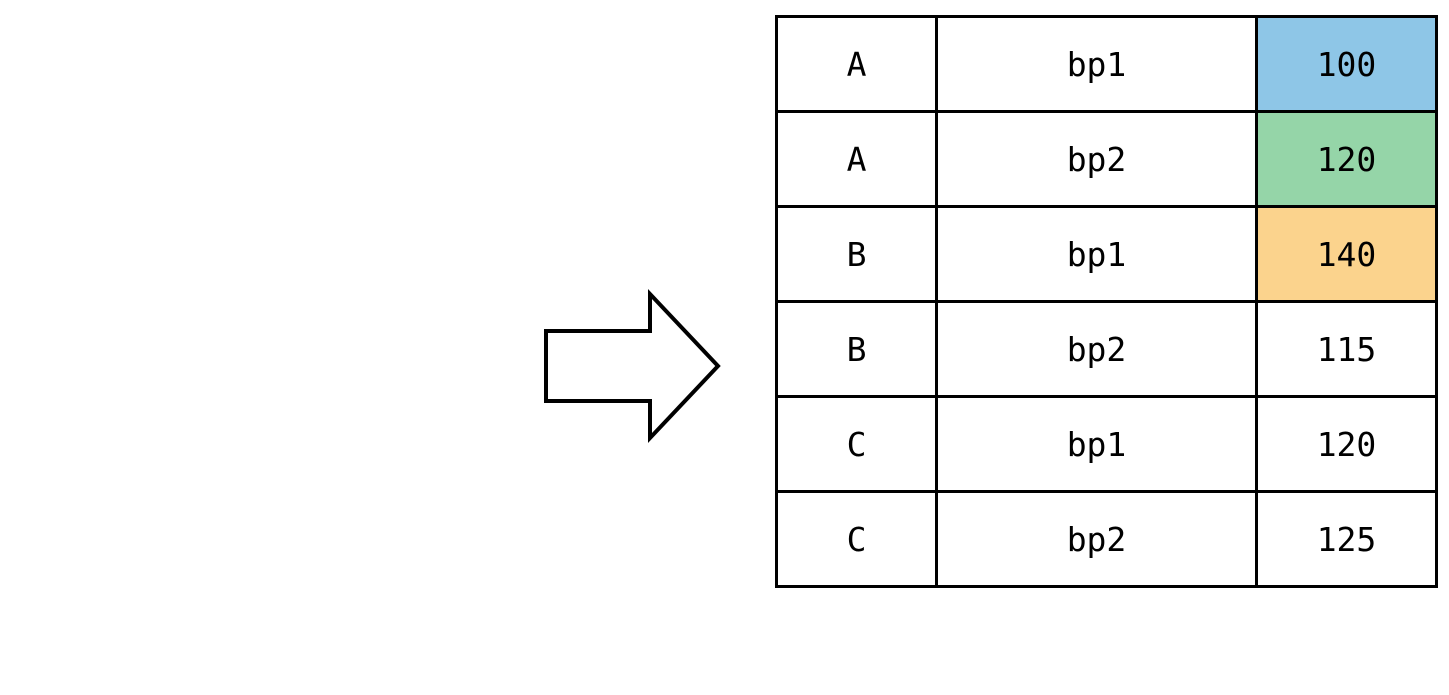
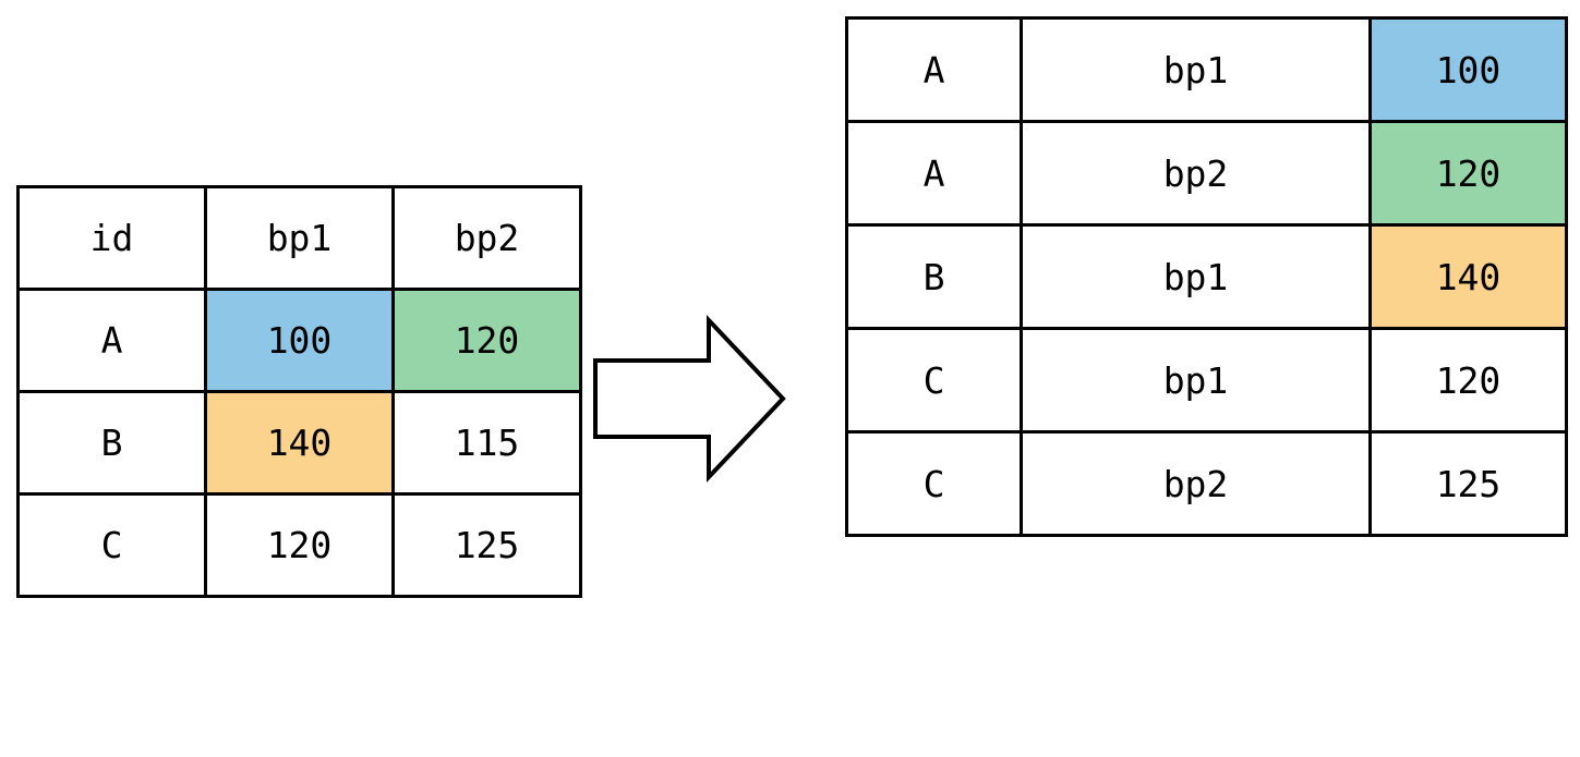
+ id	bp1	bp2
+ A	100	120
+ B	140	115
+ C	120	125
  A	bp1	100
  A	bp2	120
  B	bp1	140
- B	bp2	115
  C	bp1	120
  C	bp2	125
